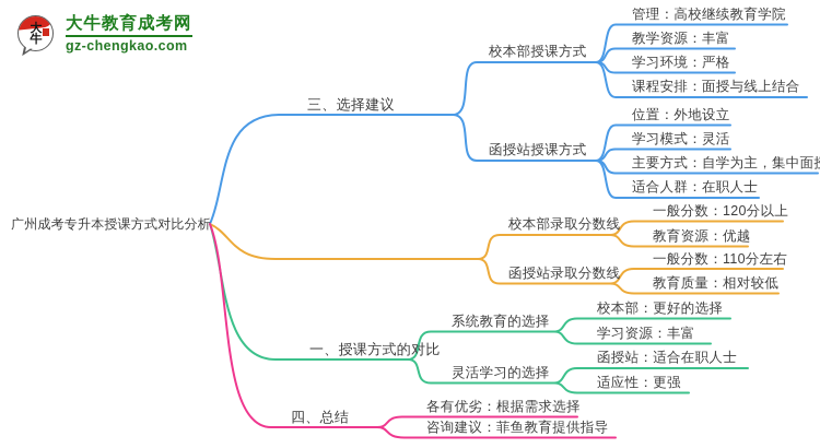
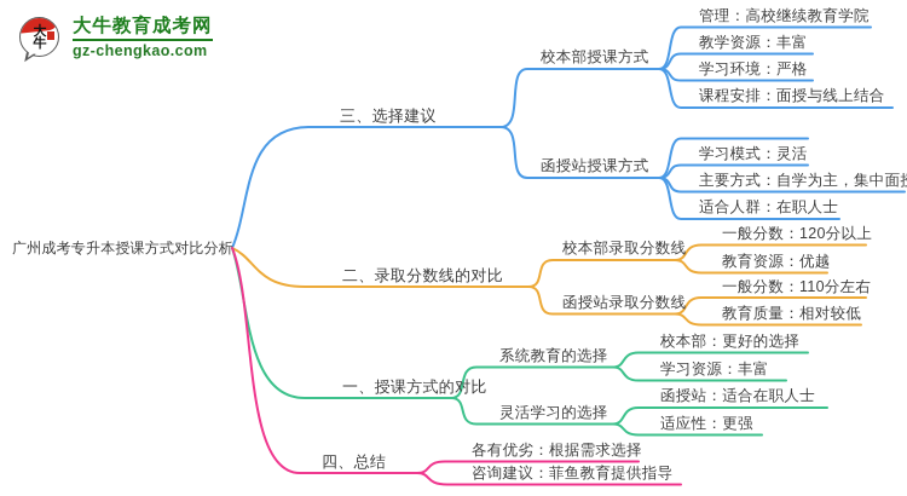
  大
  牛
  大牛教育成考网
  gz-chengkao.com
  广州成考专升本授课方式对比分析
  三、选择建议
  校本部授课方式
  管理：高校继续教育学院
  教学资源：丰富
  学习环境：严格
  课程安排：面授与线上结合
  函授站授课方式
- 位置：外地设立
  学习模式：灵活
  主要方式：自学为主，集中面
  适合人群：在职人士
+ 二、录取分数线的对比
  校本部录取分数线
  一般分数：120分以上
  教育资源：优越
  函授站录取分数线
  一般分数：110分左右
  教育质量：相对较低
  一、授课方式的对比
  系统教育的选择
  校本部：更好的选择
  学习资源：丰富
  灵活学习的选择
  函授站：适合在职人士
  适应性：更强
  四、总结
  各有优劣：根据需求选择
  咨询建议：菲鱼教育提供指导
